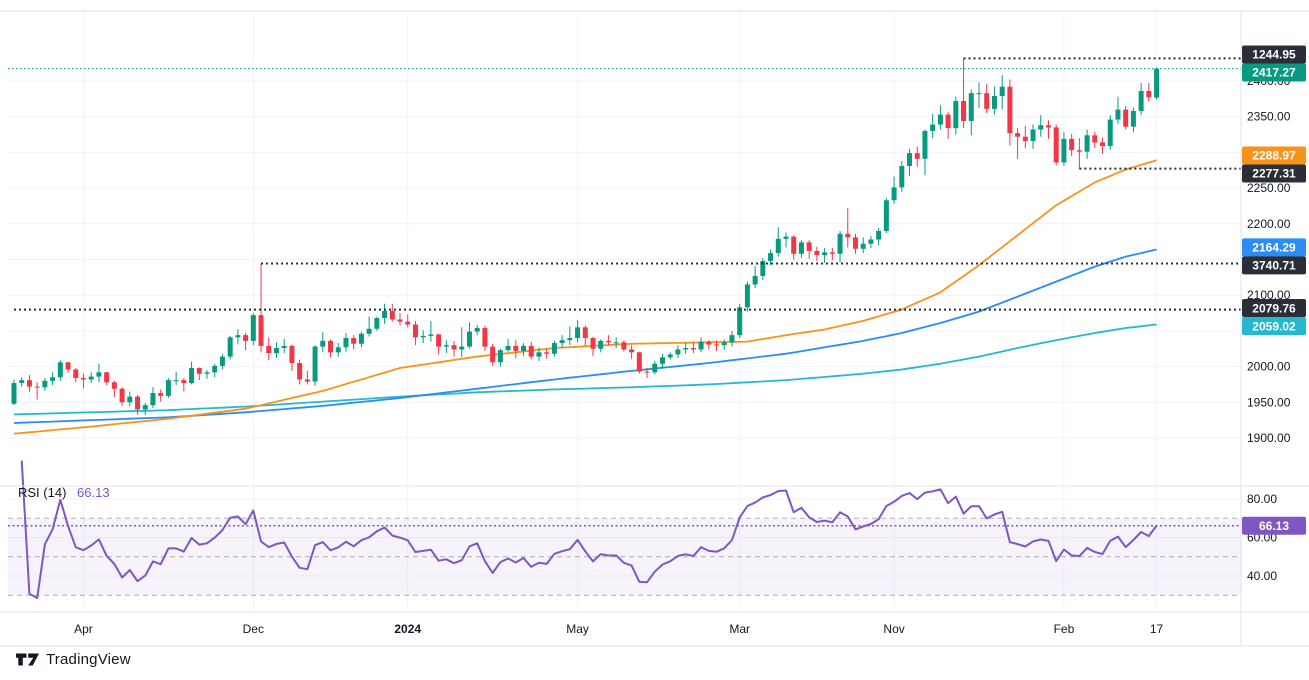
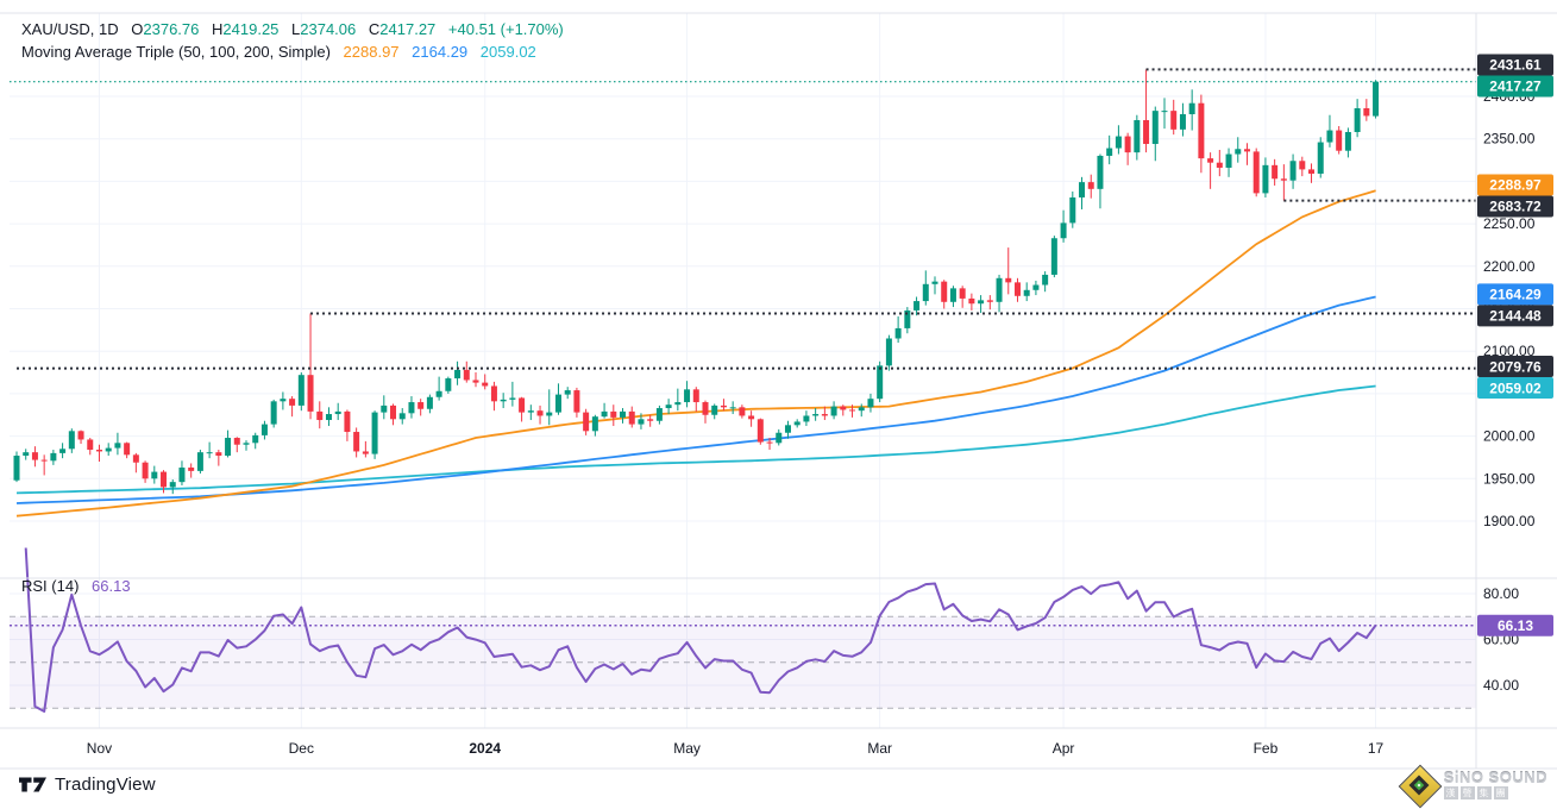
  2350.00
  2250.00
  2200.00
  2100.00
  2000.00
  1950.00
  1900.00
  80.00
  60.00
  40.00
- 1244.95
+ 2431.61
  2417.27
  2288.97
- 2277.31
+ 2683.72
  2164.29
- 3740.71
+ 2144.48
  2079.76
  2059.02
  66.13
- Apr
+ Nov
  Dec
  2024
  May
  Mar
- Nov
+ Apr
  Feb
  17
+ XAU/USD, 1D O2376.76 H2419.25 L2374.06 C2417.27 +40.51 (+1.70%)
+ Moving Average Triple (50, 100, 200, Simple) 2288.97 2164.29 2059.02
  RSI (14) 66.13
  TradingView
+ SiNO SOUND
+ 漢
+ 聲
+ 集
+ 團
